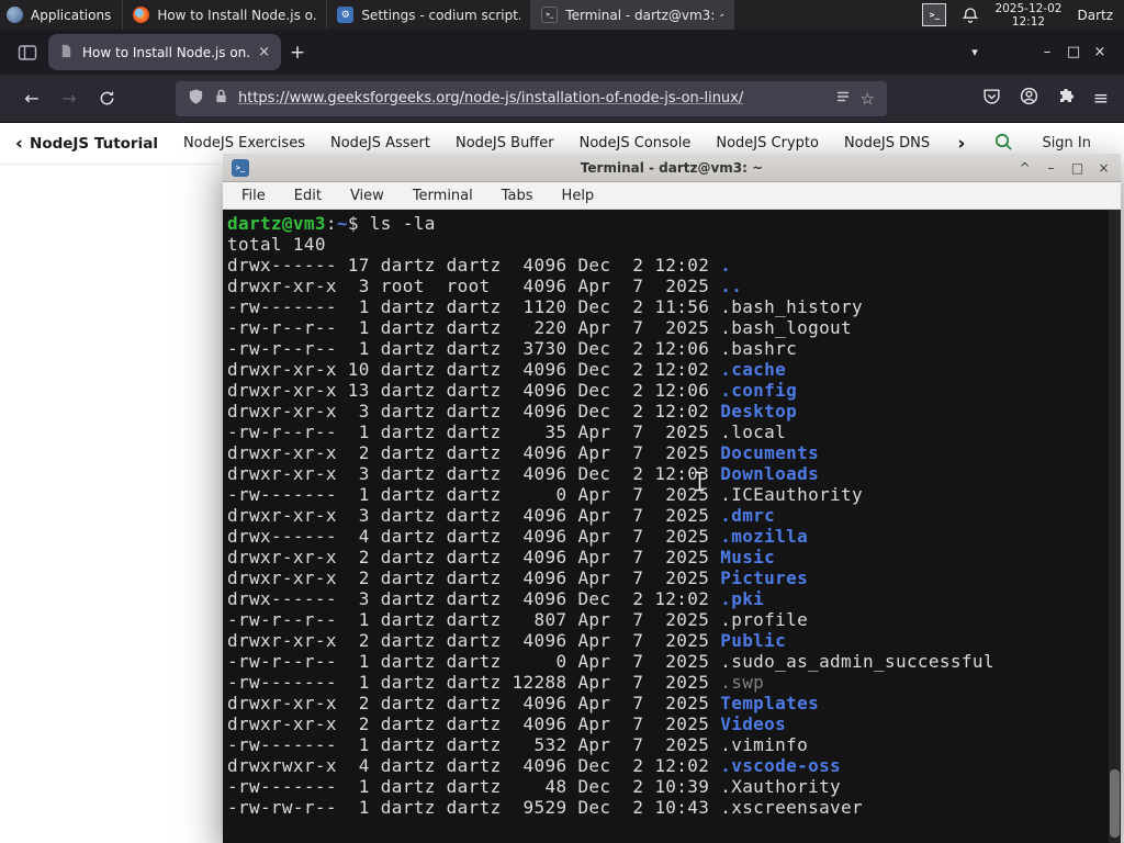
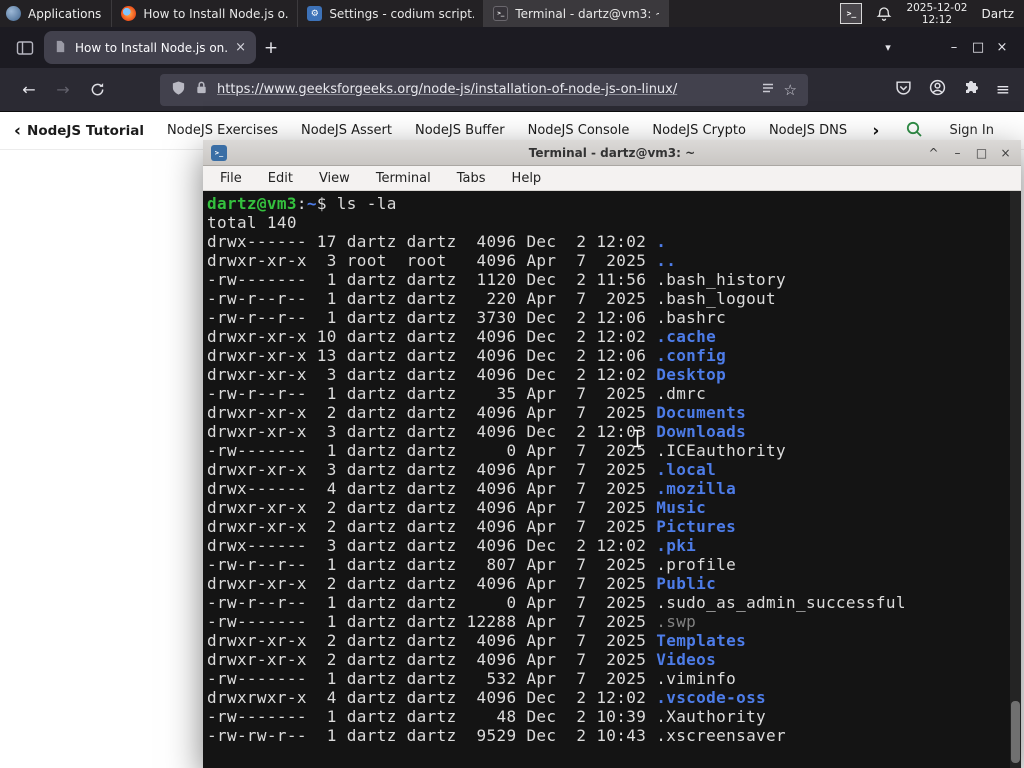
  Applications
  How to Install Node.js o.
  Settings - codium script.
  Terminal - dartz@vm3:
  >_
  2025-12-02
  12:12
  Dartz
  How to Install Node.js on.
  ×
  +
  ▾
  –
  □
  ×
  ←
  →
  https://www.geeksforgeeks.org/node-js/installation-of-node-js-on-linux/
  ☆
  ≡
  ‹
  NodeJS Tutorial
  NodeJS Exercises
  NodeJS Assert
  NodeJS Buffer
  NodeJS Console
  NodeJS Crypto
  NodeJS DNS
  ›
  Sign In
  >_
  Terminal - dartz@vm3: ~
  ^
  –
  □
  ×
  File
  Edit
  View
  Terminal
  Tabs
  Help
  dartz@vm3:~$ ls -la
  total 140
  drwx------ 17 dartz dartz 4096 Dec 2 12:02 .
  drwxr-xr-x 3 root root 4096 Apr 7 2025 ..
  -rw------- 1 dartz dartz 1120 Dec 2 11:56 .bash_history
  -rw-r--r-- 1 dartz dartz 220 Apr 7 2025 .bash_logout
  -rw-r--r-- 1 dartz dartz 3730 Dec 2 12:06 .bashrc
  drwxr-xr-x 10 dartz dartz 4096 Dec 2 12:02 .cache
  drwxr-xr-x 13 dartz dartz 4096 Dec 2 12:06 .config
  drwxr-xr-x 3 dartz dartz 4096 Dec 2 12:02 Desktop
- -rw-r--r-- 1 dartz dartz 35 Apr 7 2025 .local
+ -rw-r--r-- 1 dartz dartz 35 Apr 7 2025 .dmrc
  drwxr-xr-x 2 dartz dartz 4096 Apr 7 2025 Documents
  drwxr-xr-x 3 dartz dartz 4096 Dec 2 12:03 Downloads
  -rw------- 1 dartz dartz 0 Apr 7 2025 .ICEauthority
- drwxr-xr-x 3 dartz dartz 4096 Apr 7 2025 .dmrc
+ drwxr-xr-x 3 dartz dartz 4096 Apr 7 2025 .local
  drwx------ 4 dartz dartz 4096 Apr 7 2025 .mozilla
  drwxr-xr-x 2 dartz dartz 4096 Apr 7 2025 Music
  drwxr-xr-x 2 dartz dartz 4096 Apr 7 2025 Pictures
  drwx------ 3 dartz dartz 4096 Dec 2 12:02 .pki
  -rw-r--r-- 1 dartz dartz 807 Apr 7 2025 .profile
  drwxr-xr-x 2 dartz dartz 4096 Apr 7 2025 Public
  -rw-r--r-- 1 dartz dartz 0 Apr 7 2025 .sudo_as_admin_successful
  -rw------- 1 dartz dartz 12288 Apr 7 2025 .swp
  drwxr-xr-x 2 dartz dartz 4096 Apr 7 2025 Templates
  drwxr-xr-x 2 dartz dartz 4096 Apr 7 2025 Videos
  -rw------- 1 dartz dartz 532 Apr 7 2025 .viminfo
  drwxrwxr-x 4 dartz dartz 4096 Dec 2 12:02 .vscode-oss
  -rw------- 1 dartz dartz 48 Dec 2 10:39 .Xauthority
  -rw-rw-r-- 1 dartz dartz 9529 Dec 2 10:43 .xscreensaver
